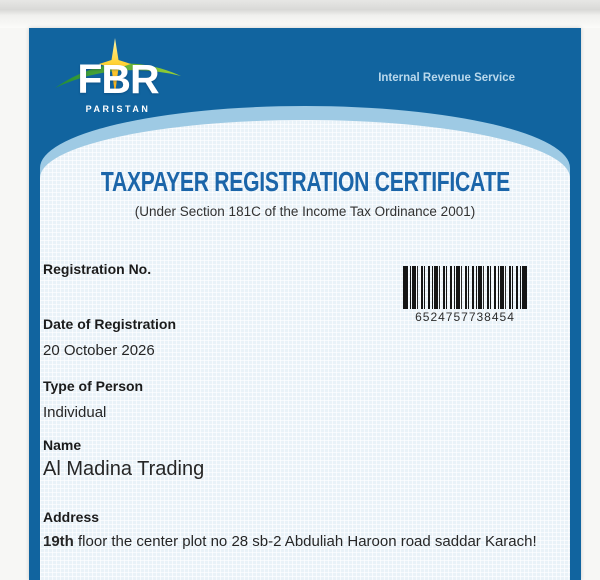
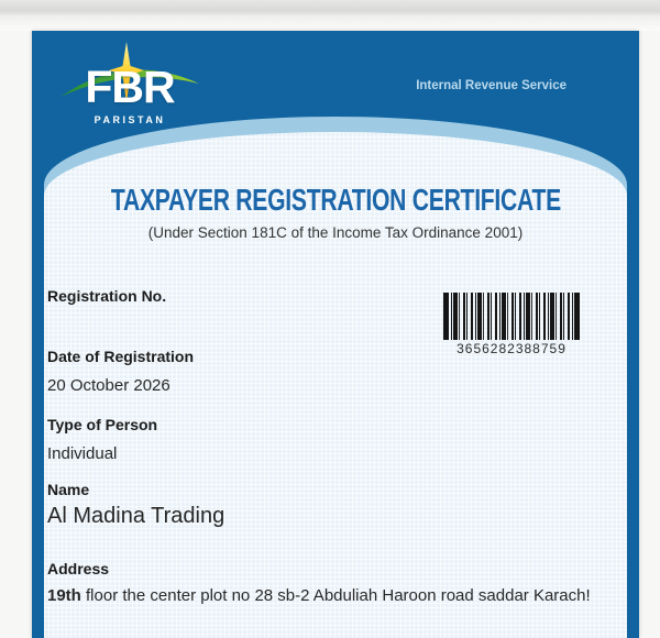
  FBR
  PARISTAN
  Internal Revenue Service
  TAXPAYER REGISTRATION CERTIFICATE
  (Under Section 181C of the Income Tax Ordinance 2001)
  Registration No.
- 6524757738454
+ 3656282388759
  Date of Registration
  20 October 2026
  Type of Person
  Individual
  Name
  Al Madina Trading
  Address
  19th floor the center plot no 28 sb-2 Abduliah Haroon road saddar Karach!
